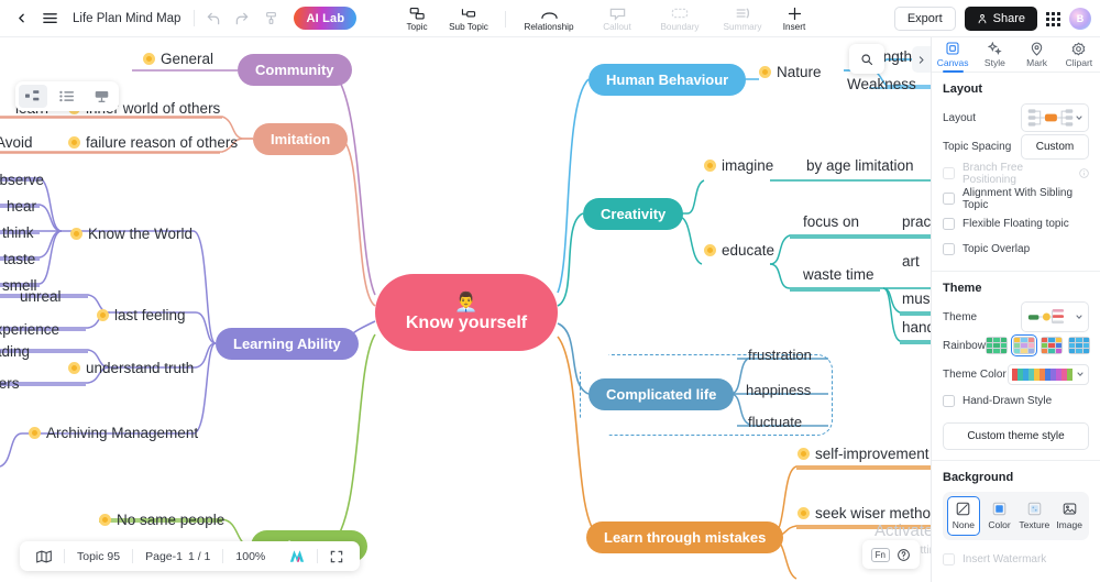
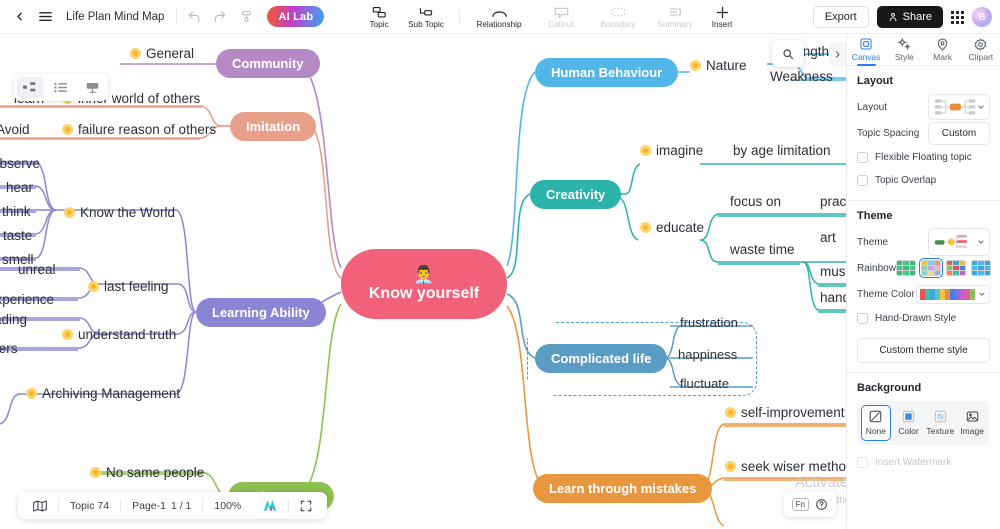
  Life Plan Mind Map
  AI Lab
  Topic
  Sub Topic
  Relationship
  Callout
  Boundary
  Summary
  Insert
  Export
  Share
  B
  👨‍💼
  Know yourself
  Human Behaviour
  Nature
  Weakness
  Creativity
  imagine
  by age limitation
  educate
  focus on
  waste time
  art
  Complicated life
  frustration
  happiness
  fluctuate
  Learn through mistakes
  self-improvement
  seek wiser metho
  Community
  General
  Imitation
  world of others
  failure reason of others
  Avoid
  Learning Ability
  Know the World
  bserve
  hear
  think
  taste
  smell
  last feeling
  unreal
  perience
  understand truth
  Archiving Management
  No same people
  Fn
- Topic 95
+ Topic 74
  Page-1
  1 / 1
  100%
  Canvas
  Style
  Mark
  Clipart
  Layout
  Layout
  Topic Spacing
  Custom
- Branch Free Positioning
- Alignment With Sibling Topic
  Flexible Floating topic
  Topic Overlap
  Theme
  Theme
  Rainbow
  Theme Color
  Hand-Drawn Style
  Custom theme style
  Background
  None
  Color
  Texture
  Image
  Insert Watermark
